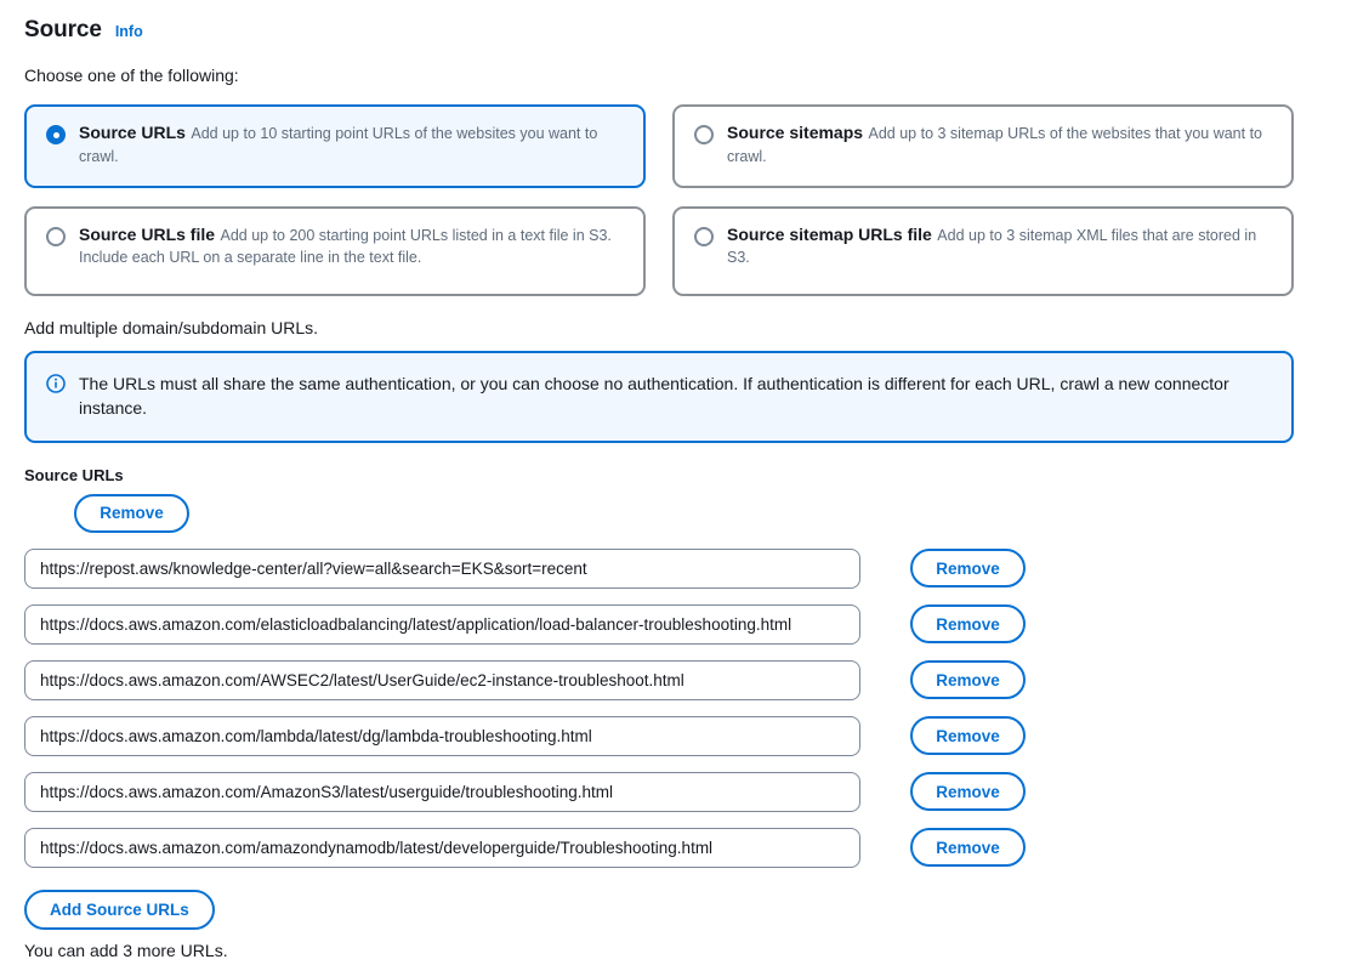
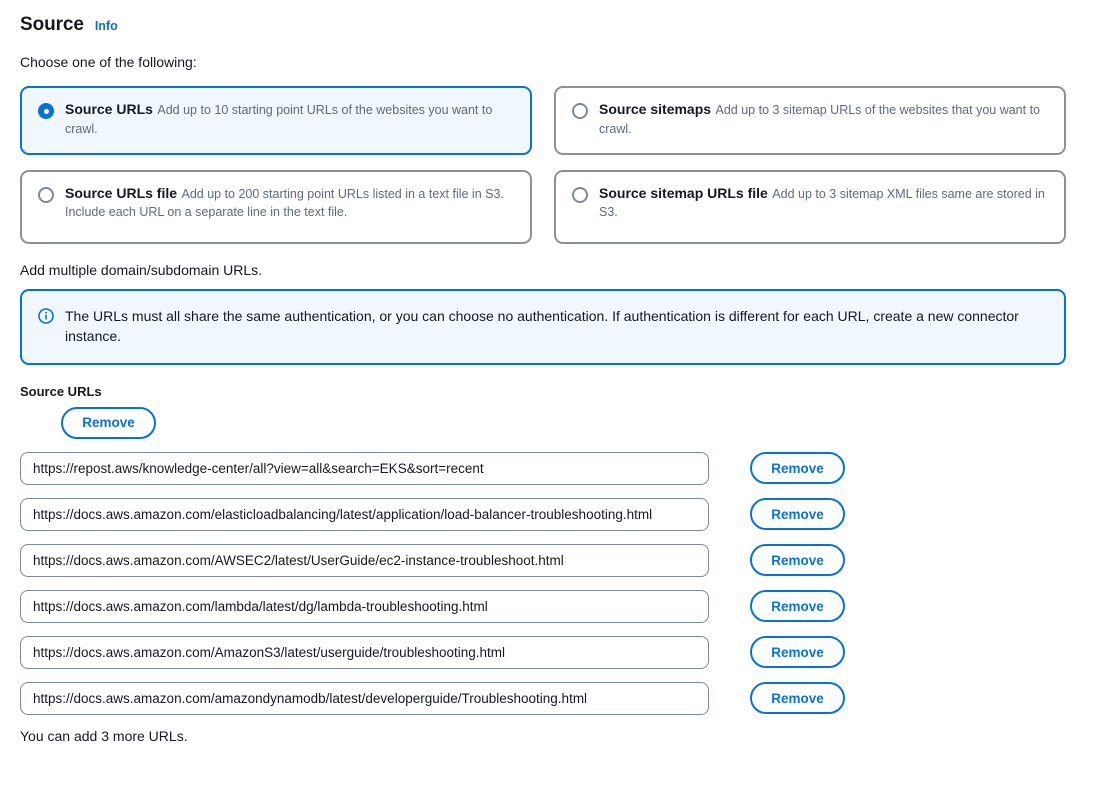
  Source
  Info
  Choose one of the following:
  Source URLs Add up to 10 starting point URLs of the websites you want to crawl.
  Source sitemaps Add up to 3 sitemap URLs of the websites that you want to crawl.
  Source URLs file Add up to 200 starting point URLs listed in a text file in S3. Include each URL on a separate line in the text file.
- Source sitemap URLs file Add up to 3 sitemap XML files that are stored in S3.
+ Source sitemap URLs file Add up to 3 sitemap XML files same are stored in S3.
  Add multiple domain/subdomain URLs.
- The URLs must all share the same authentication, or you can choose no authentication. If authentication is different for each URL, crawl a new connector instance.
+ The URLs must all share the same authentication, or you can choose no authentication. If authentication is different for each URL, create a new connector instance.
  Source URLs
  Remove
  https://repost.aws/knowledge-center/all?view=all&search=EKS&sort=recent
  Remove
  https://docs.aws.amazon.com/elasticloadbalancing/latest/application/load-balancer-troubleshooting.html
  Remove
  https://docs.aws.amazon.com/AWSEC2/latest/UserGuide/ec2-instance-troubleshoot.html
  Remove
  https://docs.aws.amazon.com/lambda/latest/dg/lambda-troubleshooting.html
  Remove
  https://docs.aws.amazon.com/AmazonS3/latest/userguide/troubleshooting.html
  Remove
  https://docs.aws.amazon.com/amazondynamodb/latest/developerguide/Troubleshooting.html
  Remove
- Add Source URLs
  You can add 3 more URLs.
